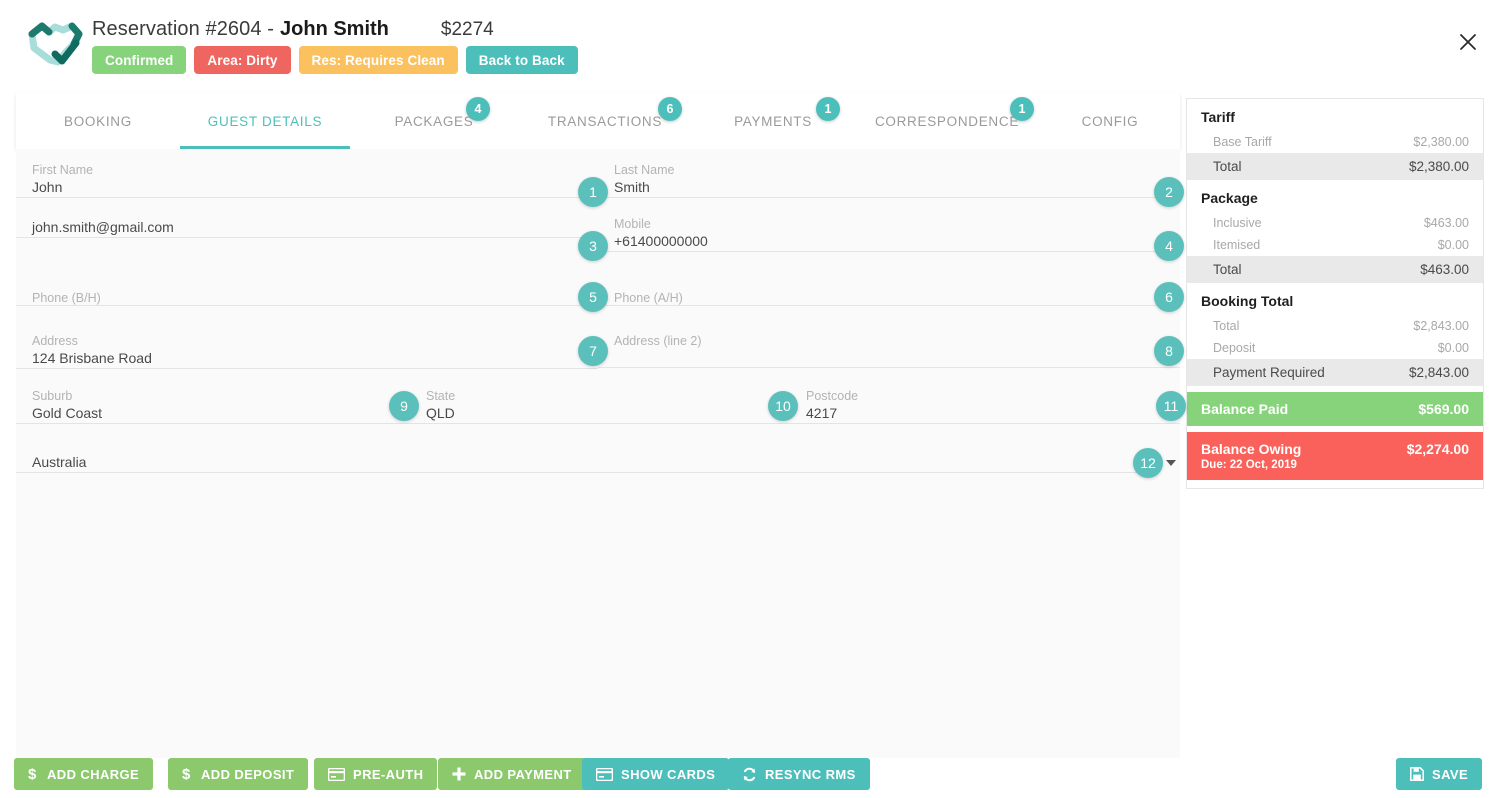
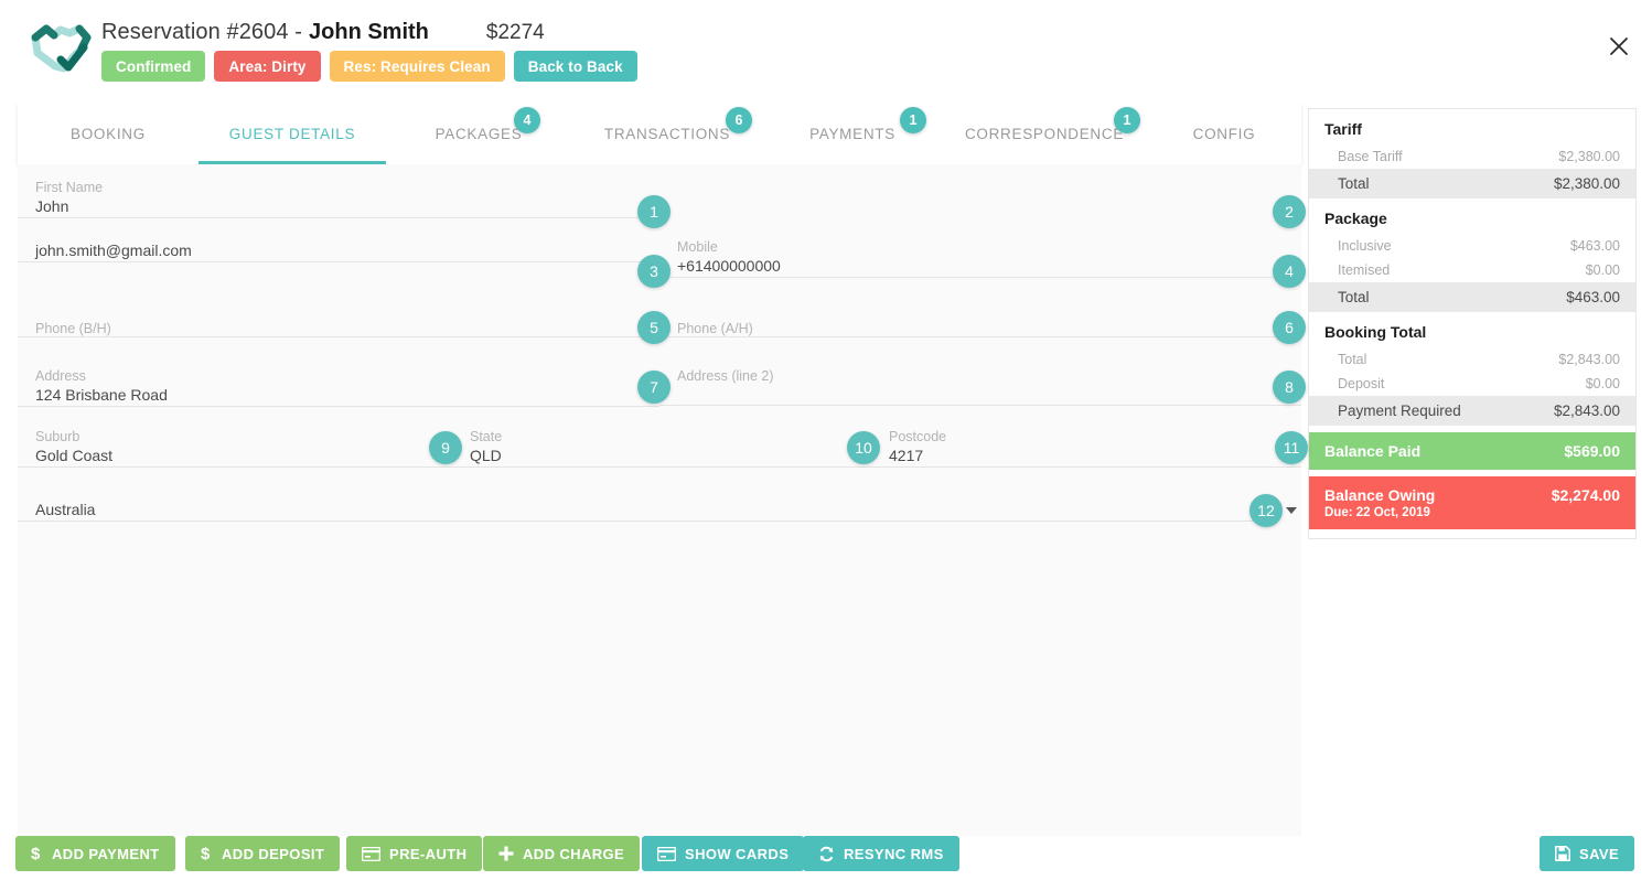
  Reservation #2604 -
  John Smith
  $2274
  Confirmed
  Area: Dirty
  Res: Requires Clean
  Back to Back
  BOOKING
  GUEST DETAILS
  PACKAGES
  4
  TRANSACTIONS
  6
  PAYMENTS
  1
  CORRESPONDENCE
  1
  CONFIG
  First Name
  John
- Last Name
- Smith
  1
  2
  john.smith@gmail.com
  Mobile
  +61400000000
  3
  4
  Phone (B/H)
  Phone (A/H)
  5
  6
  Address
  124 Brisbane Road
  Address (line 2)
  7
  8
  Suburb
  Gold Coast
  State
  QLD
  Postcode
  4217
  9
  10
  11
  Australia
  12
  Tariff
  Base Tariff
  $2,380.00
  Total
  $2,380.00
  Package
  Inclusive
  $463.00
  Itemised
  $0.00
  Total
  $463.00
  Booking Total
  Total
  $2,843.00
  Deposit
  $0.00
  Payment Required
  $2,843.00
  Balance Paid
  $569.00
  Balance Owing
  Due: 22 Oct, 2019
  $2,274.00
  $
- ADD CHARGE
+ ADD PAYMENT
  $
  ADD DEPOSIT
  PRE-AUTH
- ADD PAYMENT
+ ADD CHARGE
  SHOW CARDS
  RESYNC RMS
  SAVE
